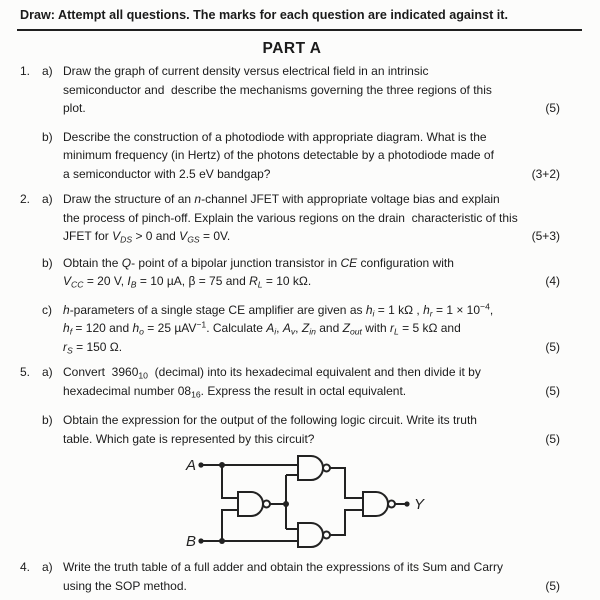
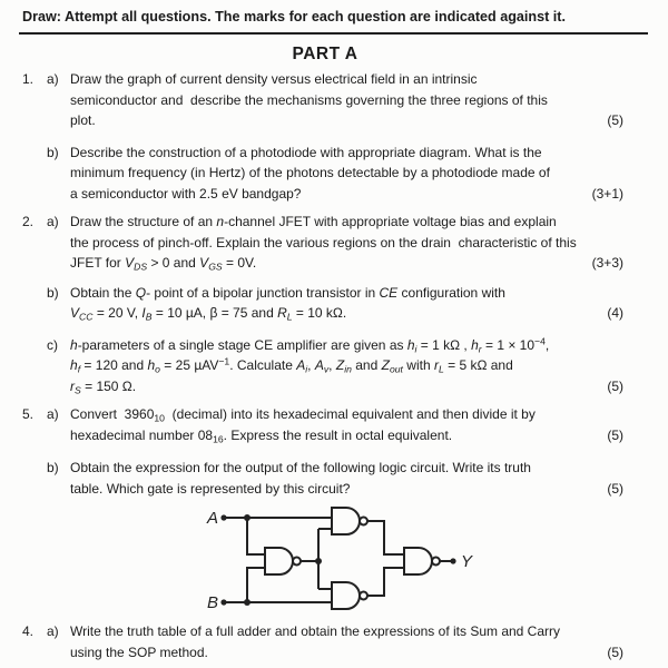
  Draw: Attempt all questions. The marks for each question are indicated against it.
  PART A
  1.
  a)
  Draw the graph of current density versus electrical field in an intrinsic
  semiconductor and describe the mechanisms governing the three regions of this
  plot.
  (5)
  b)
  Describe the construction of a photodiode with appropriate diagram. What is the
  minimum frequency (in Hertz) of the photons detectable by a photodiode made of
  a semiconductor with 2.5 eV bandgap?
- (3+2)
+ (3+1)
  2.
  a)
  Draw the structure of an n-channel JFET with appropriate voltage bias and explain
  the process of pinch-off. Explain the various regions on the drain characteristic of this
  JFET for VDS > 0 and VGS = 0V.
- (5+3)
+ (3+3)
  b)
  Obtain the Q- point of a bipolar junction transistor in CE configuration with
  VCC = 20 V, IB = 10 µA, β = 75 and RL = 10 kΩ.
  (4)
  c)
  h-parameters of a single stage CE amplifier are given as hi = 1 kΩ , hr = 1 × 10−4,
  hf = 120 and ho = 25 µAV−1. Calculate Ai, Av, Zin and Zout with rL = 5 kΩ and
  rS = 150 Ω.
  (5)
  5.
  a)
  Convert 396010 (decimal) into its hexadecimal equivalent and then divide it by
  hexadecimal number 0816. Express the result in octal equivalent.
  (5)
  b)
  Obtain the expression for the output of the following logic circuit. Write its truth
  table. Which gate is represented by this circuit?
  (5)
  A
  B
  Y
  4.
  a)
  Write the truth table of a full adder and obtain the expressions of its Sum and Carry
  using the SOP method.
  (5)
